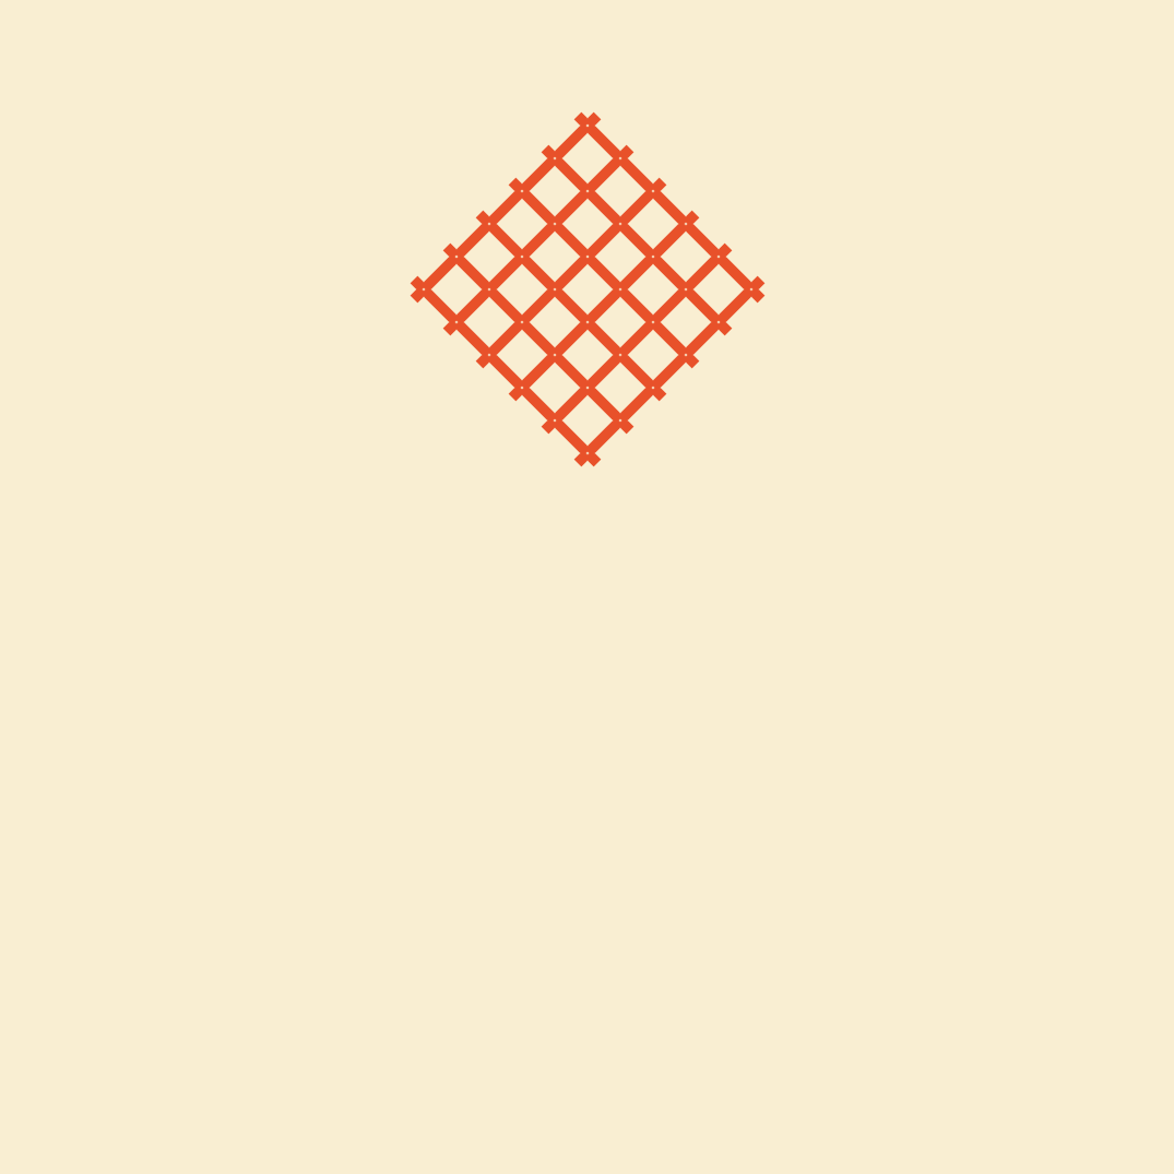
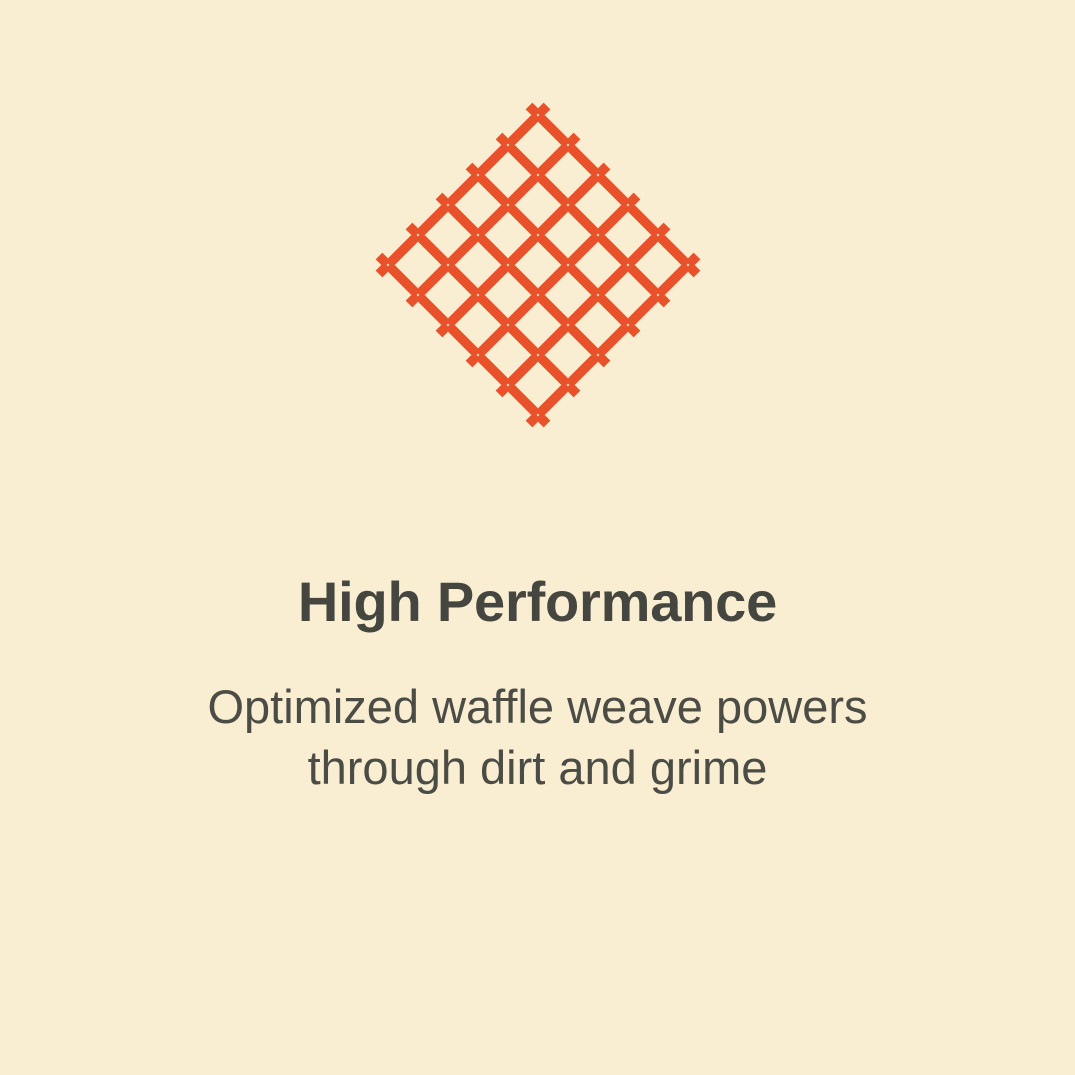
+ High Performance
+ Optimized waffle weave powers
+ through dirt and grime
